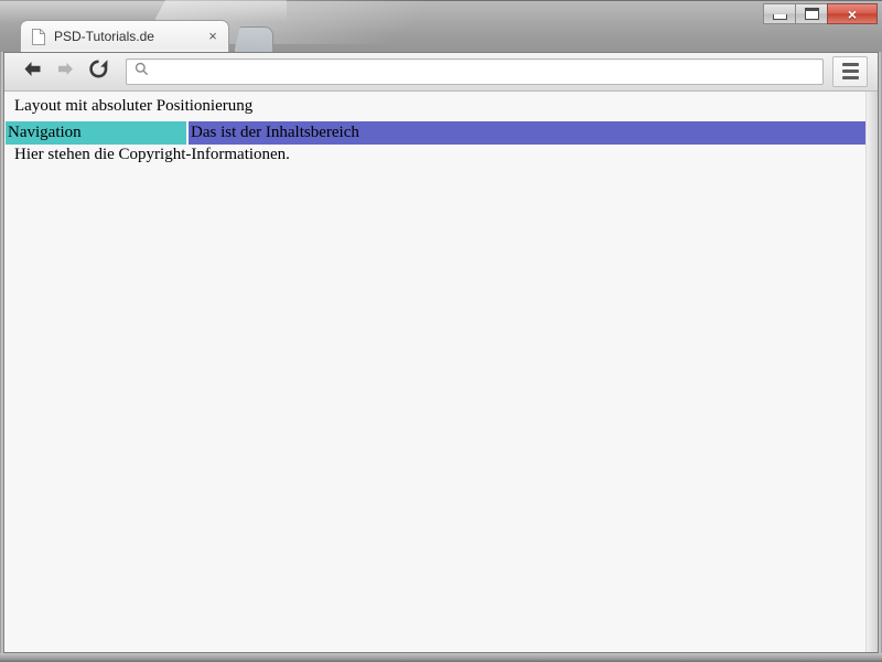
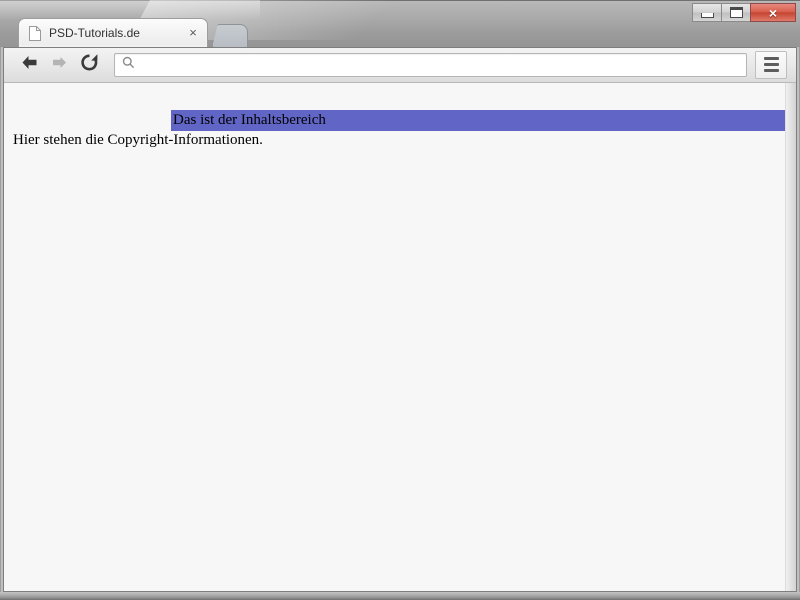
  ×
  PSD-Tutorials.de
  ×
- Layout mit absoluter Positionierung
- Navigation
  Das ist der Inhaltsbereich
  Hier stehen die Copyright-Informationen.
